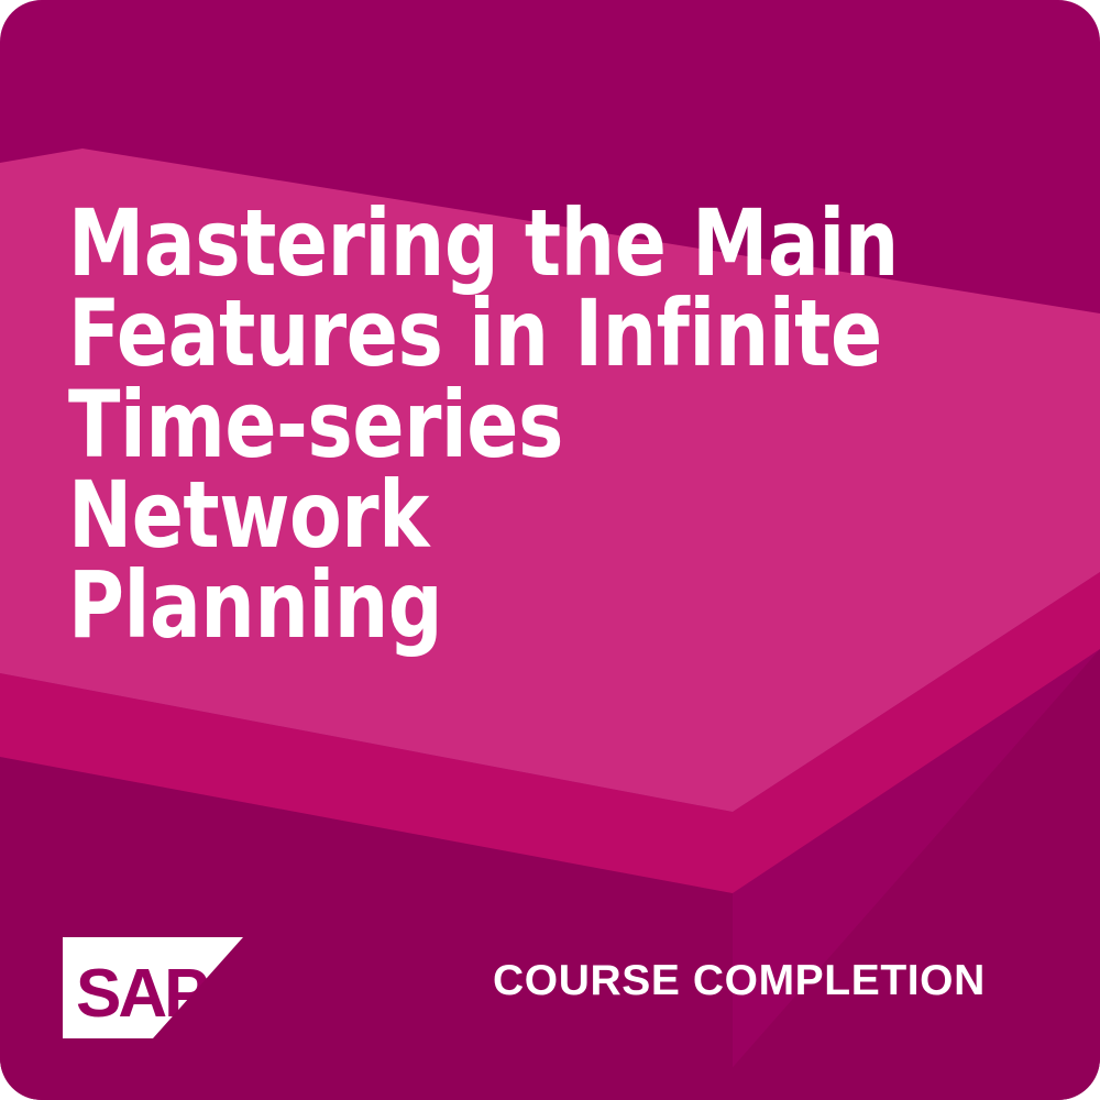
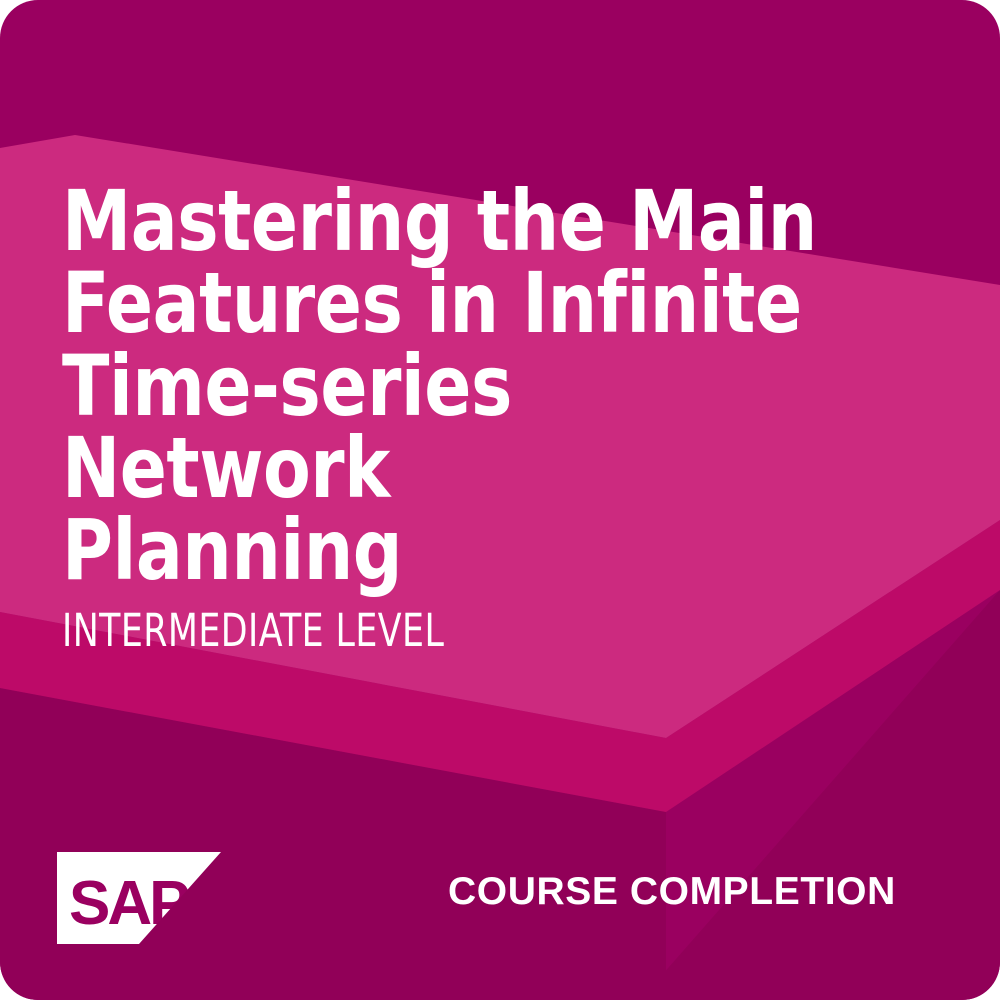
  Mastering the Main
  Features in Infinite
  Time-series Network
  Planning
+ INTERMEDIATE LEVEL
  SAP
  COURSE COMPLETION
